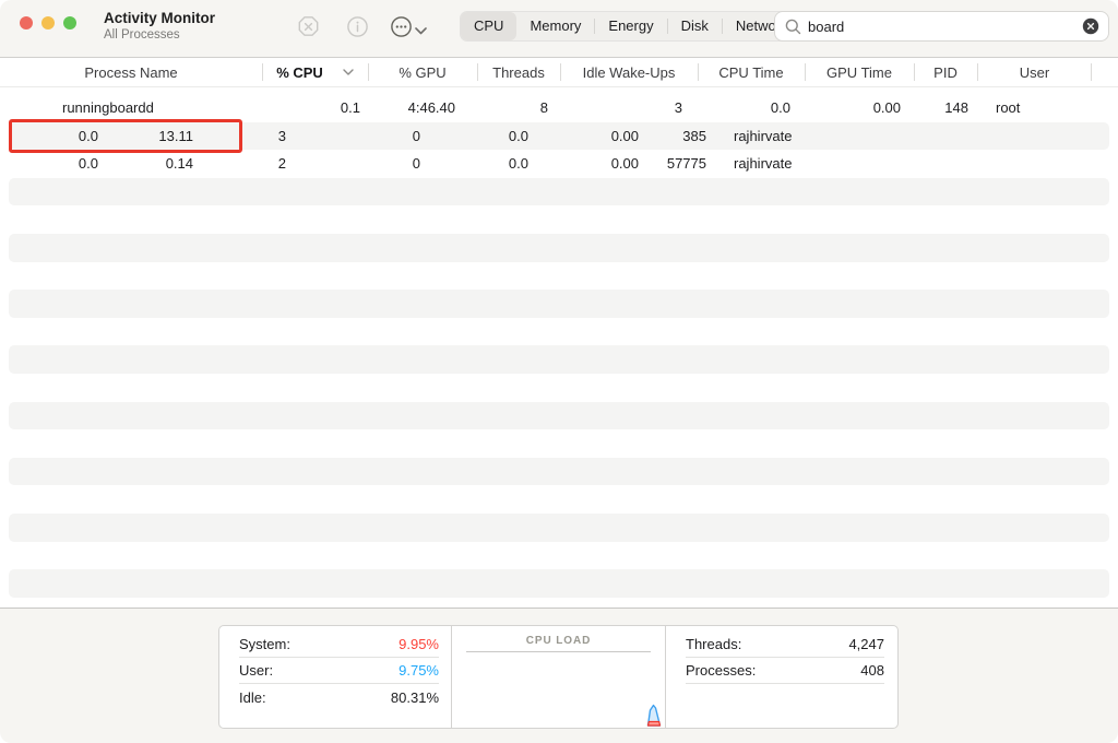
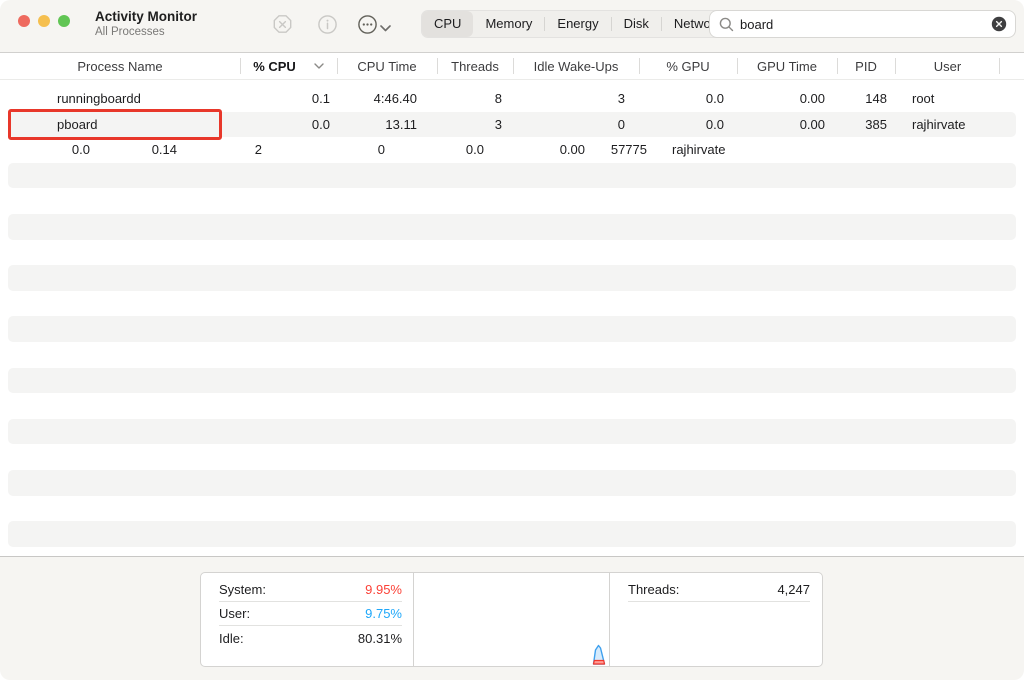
  Activity Monitor
  All Processes
  CPU
  Memory
  Energy
  Disk
  Netwo
  board
  Process Name
  % CPU
- % GPU
+ CPU Time
  Threads
  Idle Wake-Ups
- CPU Time
+ % GPU
  GPU Time
  PID
  User
  runningboardd
  0.1
  4:46.40
  8
  3
  0.0
  0.00
  148
  root
+ pboard
  0.0
  13.11
  3
  0
  0.0
  0.00
  385
  rajhirvate
  0.0
  0.14
  2
  0
  0.0
  0.00
  57775
  rajhirvate
  System:
  9.95%
  User:
  9.75%
  Idle:
  80.31%
- CPU LOAD
  Threads:
  4,247
- Processes:
- 408
